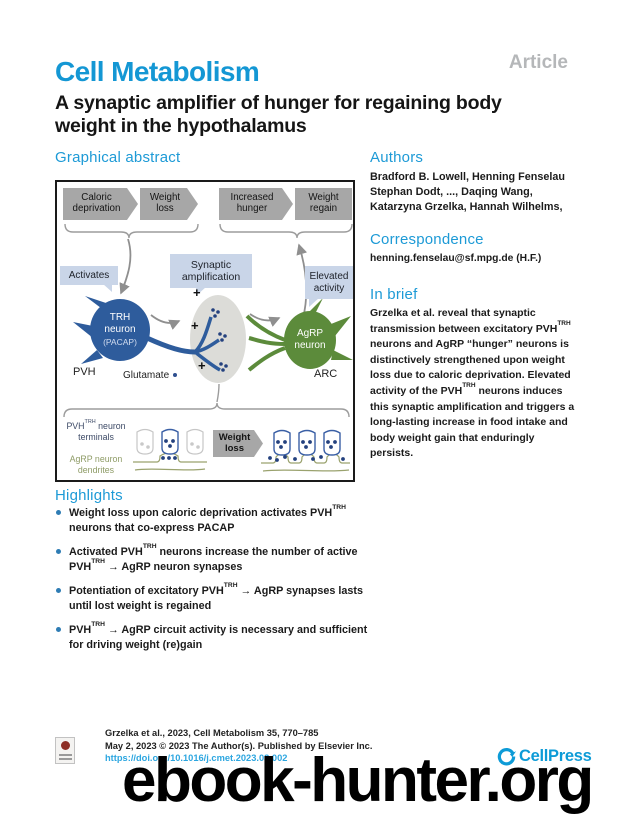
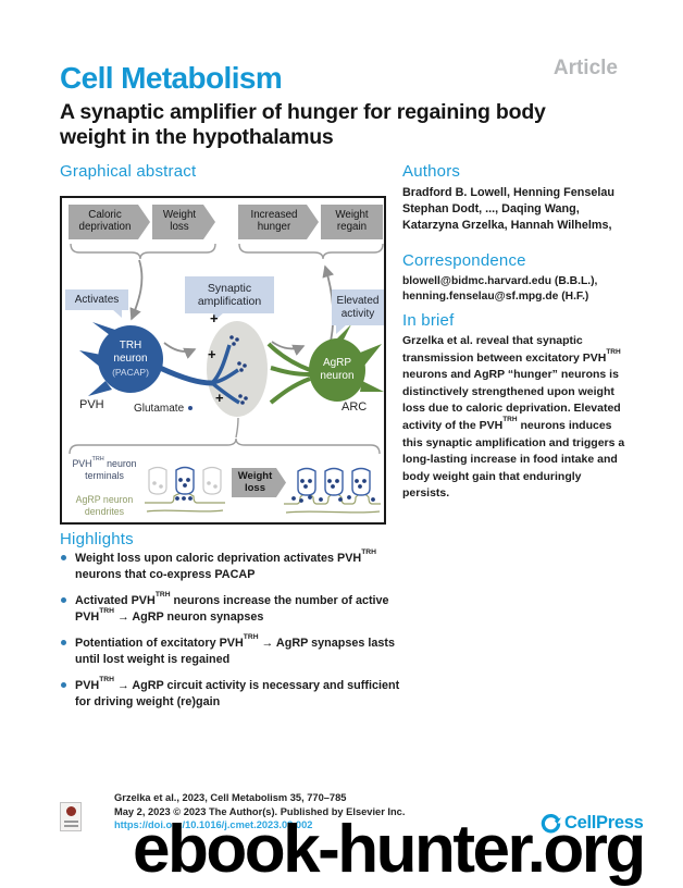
  Cell Metabolism
  Article
  A synaptic amplifier of hunger for regaining body
  weight in the hypothalamus
  Graphical abstract
  Authors
  Correspondence
  In brief
  Highlights
  Bradford B. Lowell, Henning Fenselau
  Stephan Dodt, ..., Daqing Wang,
  Katarzyna Grzelka, Hannah Wilhelms,
+ blowell@bidmc.harvard.edu (B.B.L.),
  henning.fenselau@sf.mpg.de (H.F.)
  Grzelka et al. reveal that synaptic transmission between excitatory PVH neurons and AgRP “hunger” neurons is distinctively strengthened upon weight loss due to caloric deprivation. Elevated activity of the PVH neurons induces this synaptic amplification and triggers a long-lasting increase in food intake and body weight gain that enduringly persists.
  Weight loss upon caloric deprivation activates PVH neurons that co-express PACAP
  Activated PVH neurons increase the number of active PVH → AgRP neuron synapses
  Potentiation of excitatory PVH → AgRP synapses lasts until lost weight is regained
  PVH → AgRP circuit activity is necessary and sufficient for driving weight (re)gain
  Caloric deprivation
  Weight loss
  Increased hunger
  Weight regain
  Activates
  Synaptic amplification
  Elevated activity
  TRH
  neuron
  (PACAP)
  AgRP
  neuron
  PVH
  ARC
  Glutamate
  +
  +
  +
  Weight loss
  PVH neuron
  terminals
  AgRP neuron
  dendrites
  Grzelka et al., 2023, Cell Metabolism 35, 770–785
  May 2, 2023 © 2023 The Author(s). Published by Elsevier Inc.
  https://doi.org/10.1016/j.cmet.2023.03.002
  CellPress
  ebook-hunter.org
